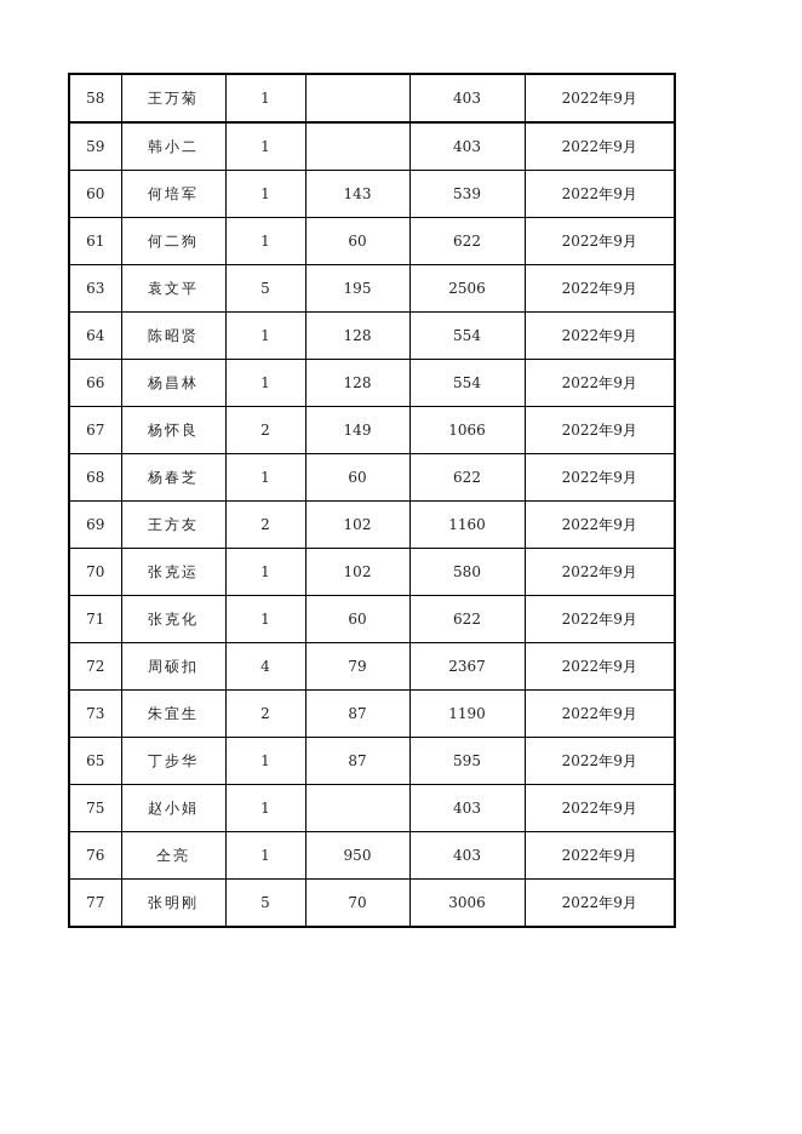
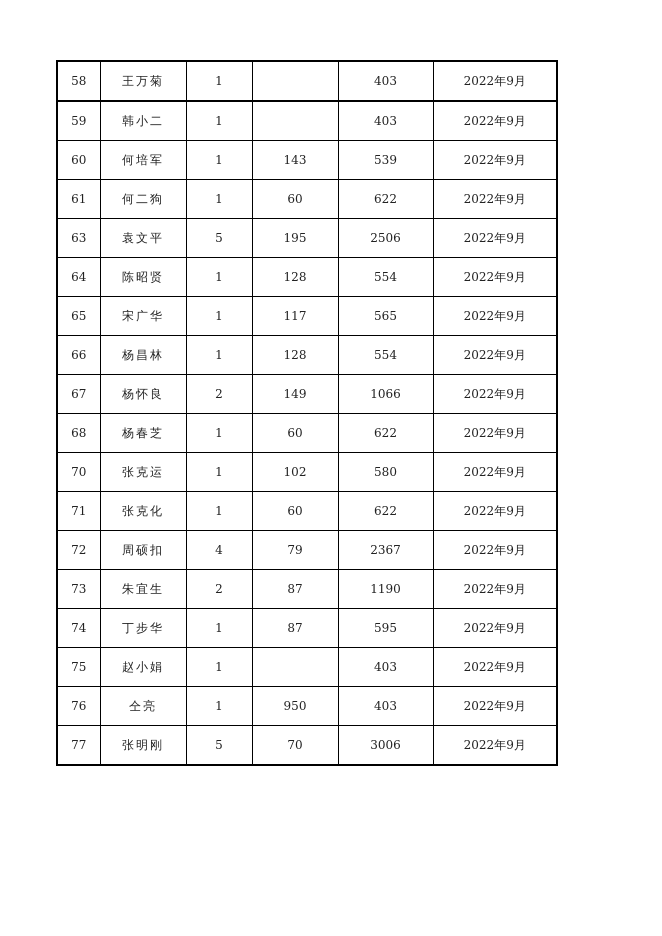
  58	王万菊	1		403	2022年9月
  59	韩小二	1		403	2022年9月
  60	何培军	1	143	539	2022年9月
  61	何二狗	1	60	622	2022年9月
  63	袁文平	5	195	2506	2022年9月
  64	陈昭贤	1	128	554	2022年9月
+ 65	宋广华	1	117	565	2022年9月
  66	杨昌林	1	128	554	2022年9月
  67	杨怀良	2	149	1066	2022年9月
  68	杨春芝	1	60	622	2022年9月
- 69	王方友	2	102	1160	2022年9月
  70	张克运	1	102	580	2022年9月
  71	张克化	1	60	622	2022年9月
  72	周硕扣	4	79	2367	2022年9月
  73	朱宜生	2	87	1190	2022年9月
- 65	丁步华	1	87	595	2022年9月
+ 74	丁步华	1	87	595	2022年9月
  75	赵小娟	1		403	2022年9月
  76	仝亮	1	950	403	2022年9月
  77	张明刚	5	70	3006	2022年9月
